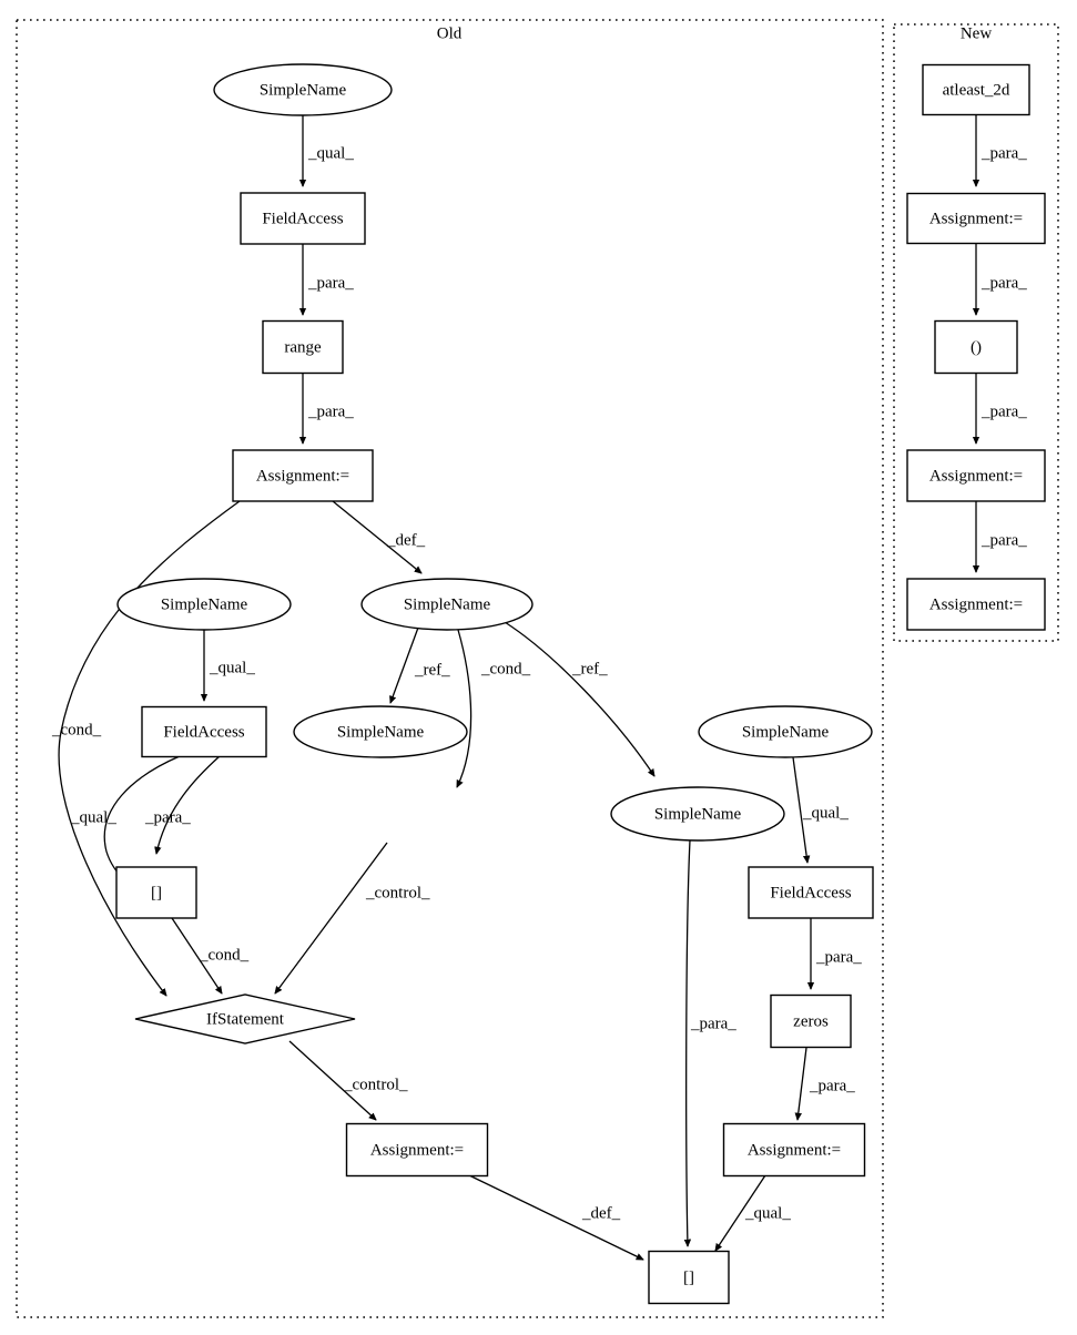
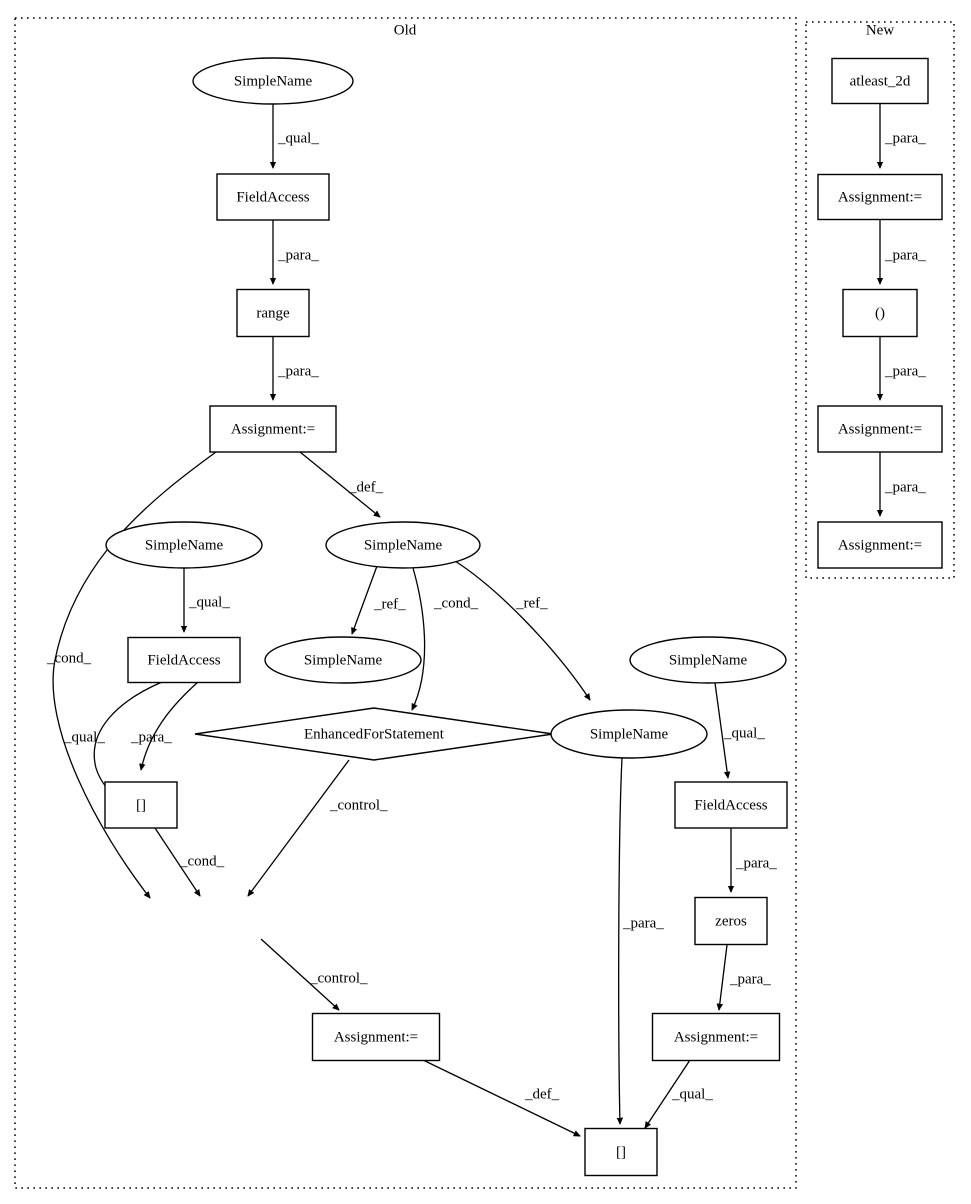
  Old
  New
  _qual_
  _para_
  _para_
  _cond_
  _def_
  _qual_
  _ref_
  _cond_
  _ref_
  _qual_
  _para_
  _control_
  _qual_
  _para_
  _cond_
  _para_
  _control_
  _para_
  _def_
  _qual_
  _para_
  _para_
  _para_
  _para_
  SimpleName
  FieldAccess
  range
  Assignment:=
  SimpleName
  SimpleName
  FieldAccess
  SimpleName
  SimpleName
+ EnhancedForStatement
  SimpleName
  []
  FieldAccess
- IfStatement
  zeros
  Assignment:=
  Assignment:=
  []
  atleast_2d
  Assignment:=
  ()
  Assignment:=
  Assignment:=
